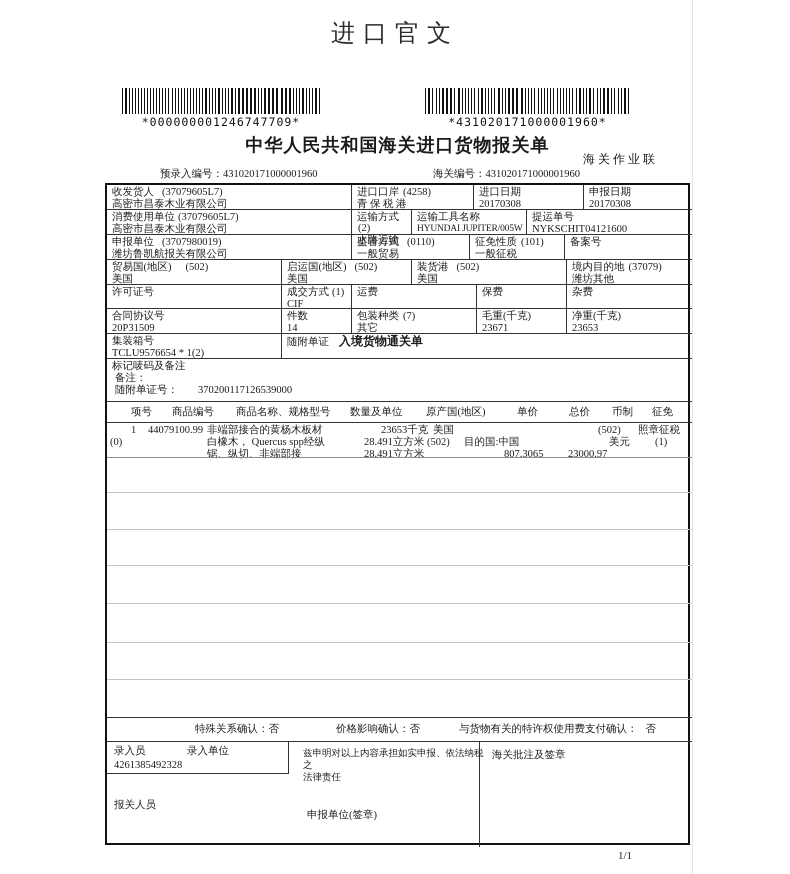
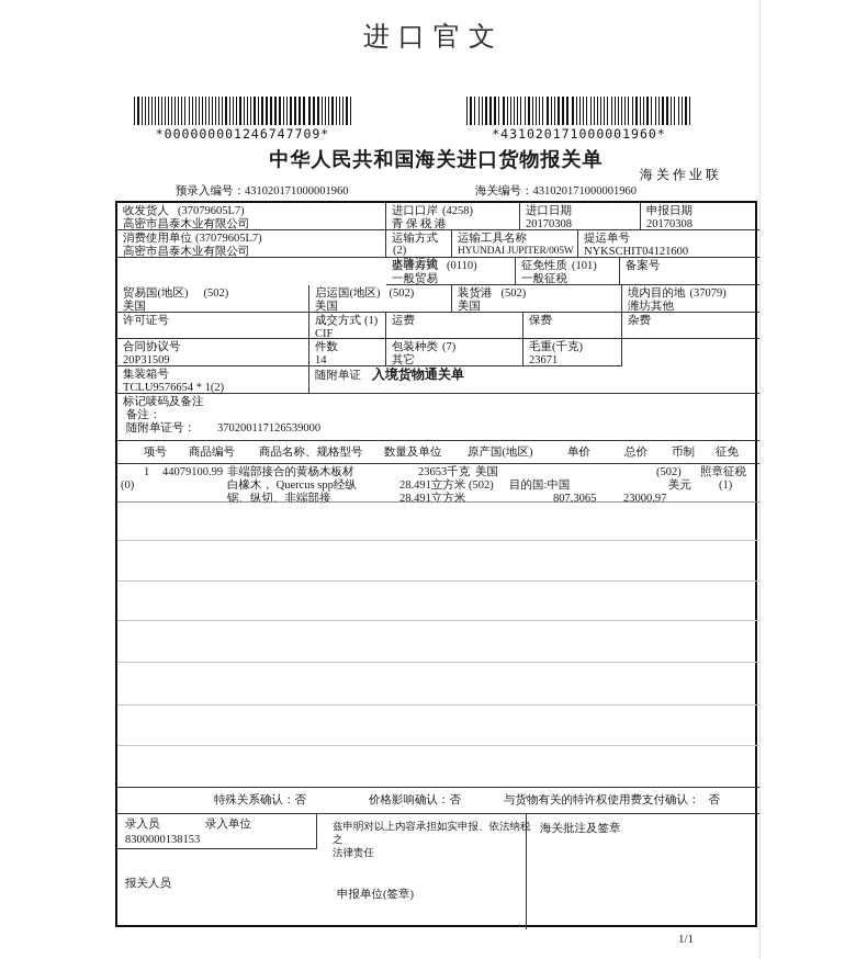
  进口官文
  *000000001246747709*
  *431020171000001960*
  中华人民共和国海关进口货物报关单
  海关作业联
  预录入编号：431020171000001960
  海关编号：431020171000001960
  收发货人 (37079605L7)
  高密市昌泰木业有限公司
  进口口岸 (4258)
  青保税港
  进口日期
  20170308
  申报日期
  20170308
  消费使用单位 (37079605L7)
  高密市昌泰木业有限公司
  运输方式(2)
  水路运输
  运输工具名称
  HYUNDAI JUPITER/005W
  提运单号
  NYKSCHIT04121600
- 申报单位 (3707980019)
- 潍坊鲁凯航报关有限公司
  监管方式 (0110)
  一般贸易
  征免性质 (101)
  一般征税
  备案号
  贸易国(地区) (502)
  美国
  启运国(地区) (502)
  美国
  装货港 (502)
  美国
  境内目的地 (37079)
  潍坊其他
  许可证号
  成交方式 (1)
  CIF
  运费
  保费
  杂费
  合同协议号
  20P31509
  件数
  14
  包装种类 (7)
  其它
  毛重(千克)
  23671
- 净重(千克)
- 23653
  集装箱号
  TCLU9576654 * 1(2)
  随附单证 入境货物通关单
  标记唛码及备注
  备注：
  随附单证号： 370200117126539000
  项号
  商品编号
  商品名称、规格型号
  数量及单位
  原产国(地区)
  单价
  总价
  币制
  征免
  1
  44079100.99
  非端部接合的黄杨木板材
  23653千克
  美国
  (502)
  照章征税
  (0)
  白橡木， Quercus spp经纵
  28.491立方米 (502)
  目的国:中国
  美元
  (1)
  锯、纵切、非端部接
  28.491立方米
  807.3065
  23000.97
  特殊关系确认：否
  价格影响确认：否
  与货物有关的特许权使用费支付确认： 否
  录入员
  录入单位
- 4261385492328
+ 8300000138153
  报关人员
  兹申明对以上内容承担如实申报、依法纳税之
  法律责任
  申报单位(签章)
  海关批注及签章
  1/1
